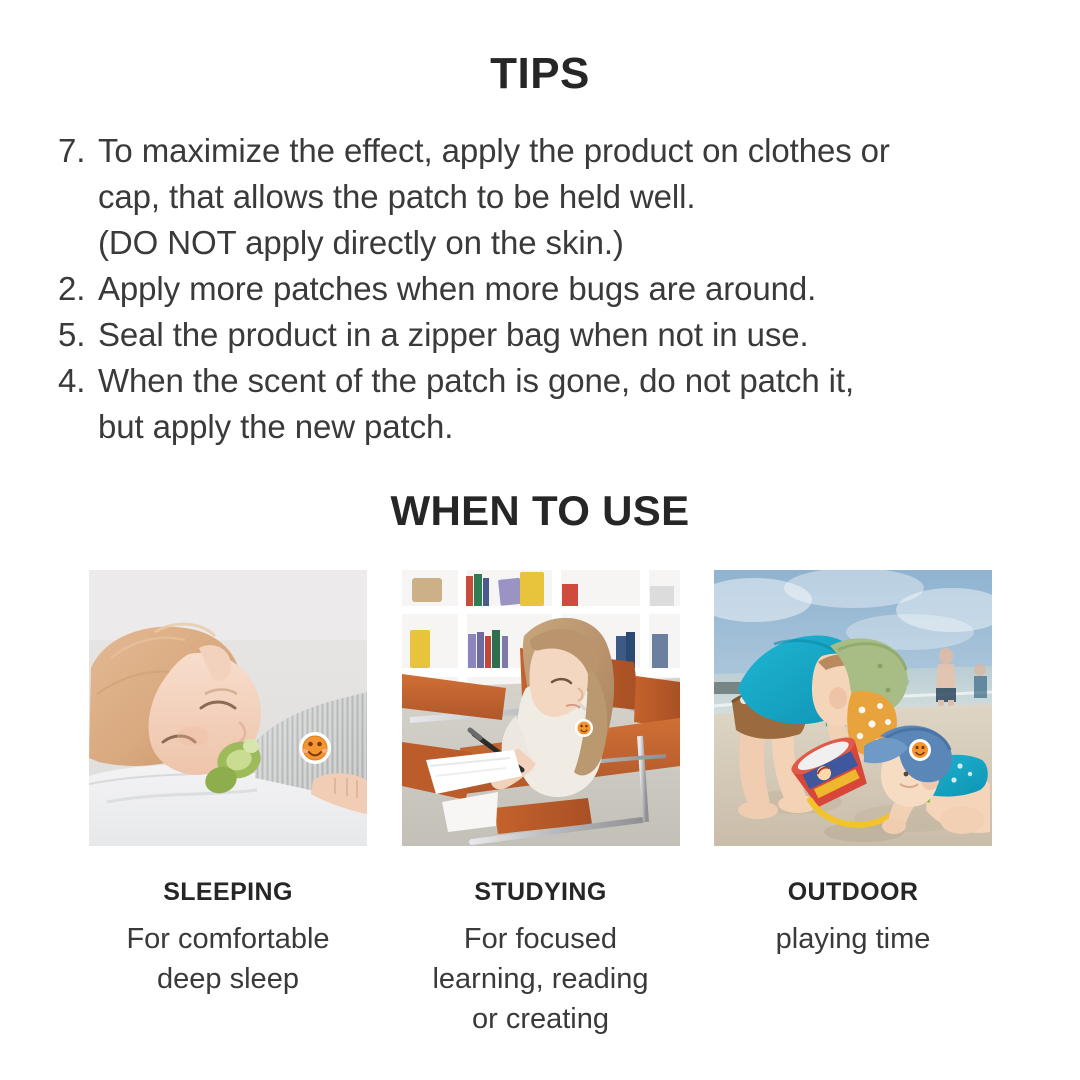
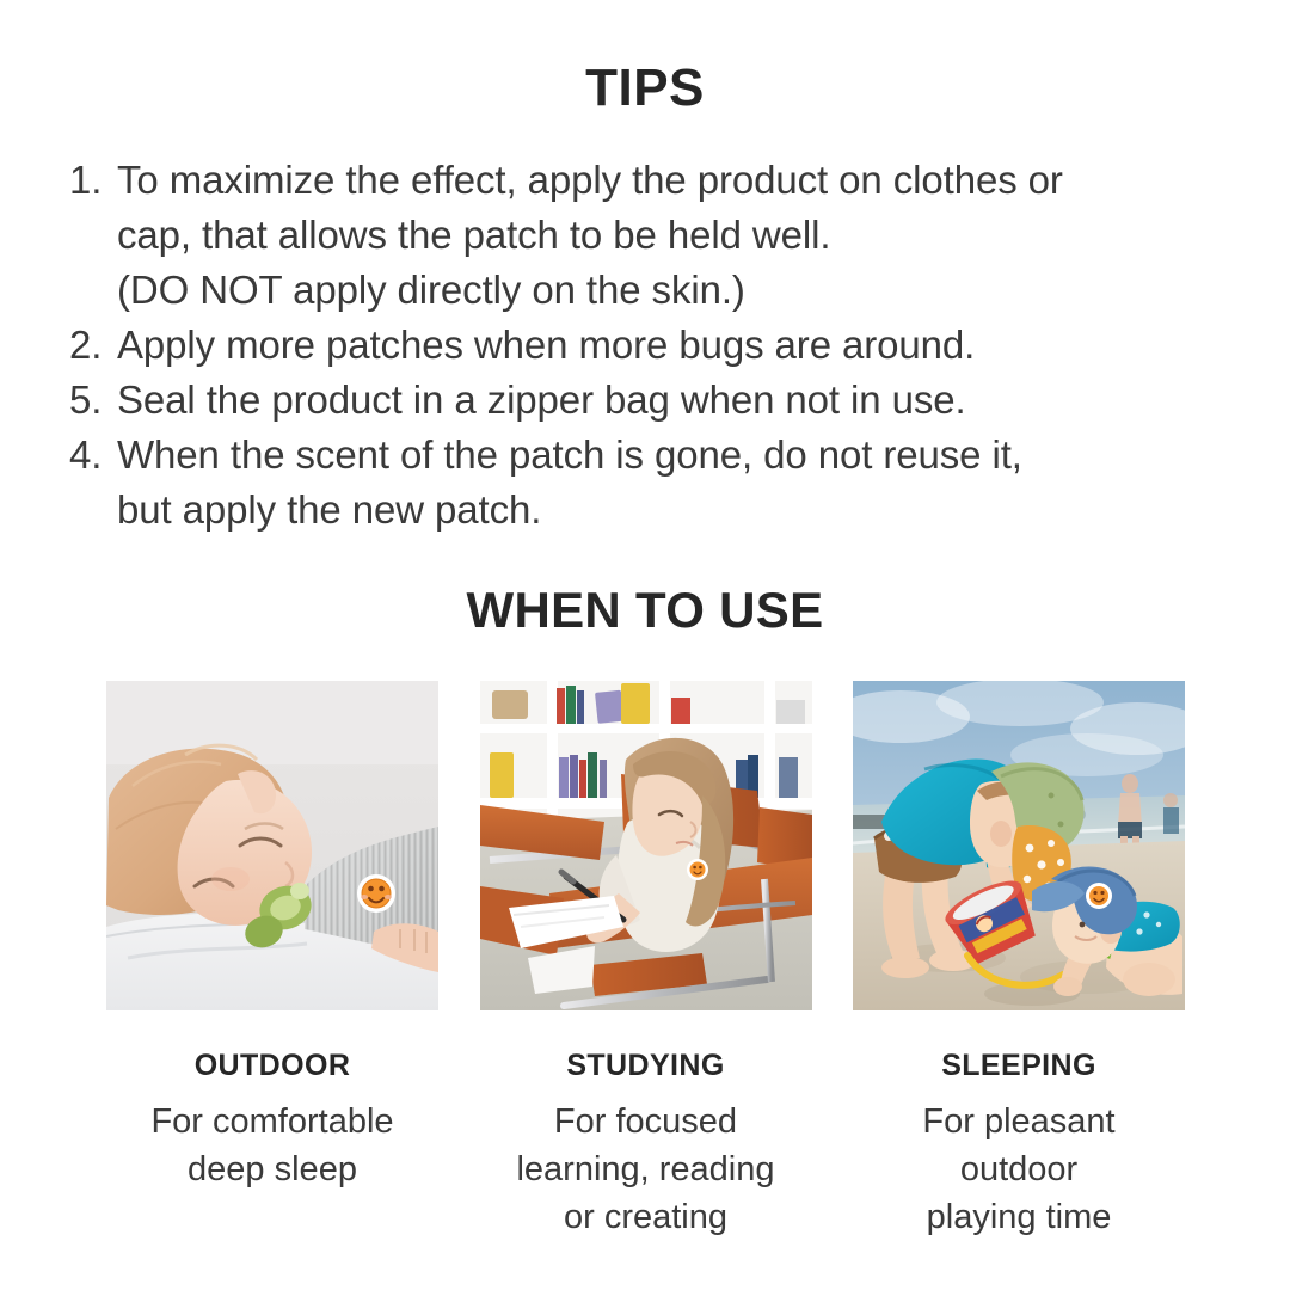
  TIPS
- 7.
+ 1.
  To maximize the effect, apply the product on clothes or
  cap, that allows the patch to be held well.
  (DO NOT apply directly on the skin.)
  2.
  Apply more patches when more bugs are around.
  5.
  Seal the product in a zipper bag when not in use.
  4.
- When the scent of the patch is gone, do not patch it,
+ When the scent of the patch is gone, do not reuse it,
  but apply the new patch.
  WHEN TO USE
- SLEEPING
+ OUTDOOR
  For comfortable
  deep sleep
  STUDYING
  For focused
  learning, reading
  or creating
- OUTDOOR
+ SLEEPING
+ For pleasant
+ outdoor
  playing time
